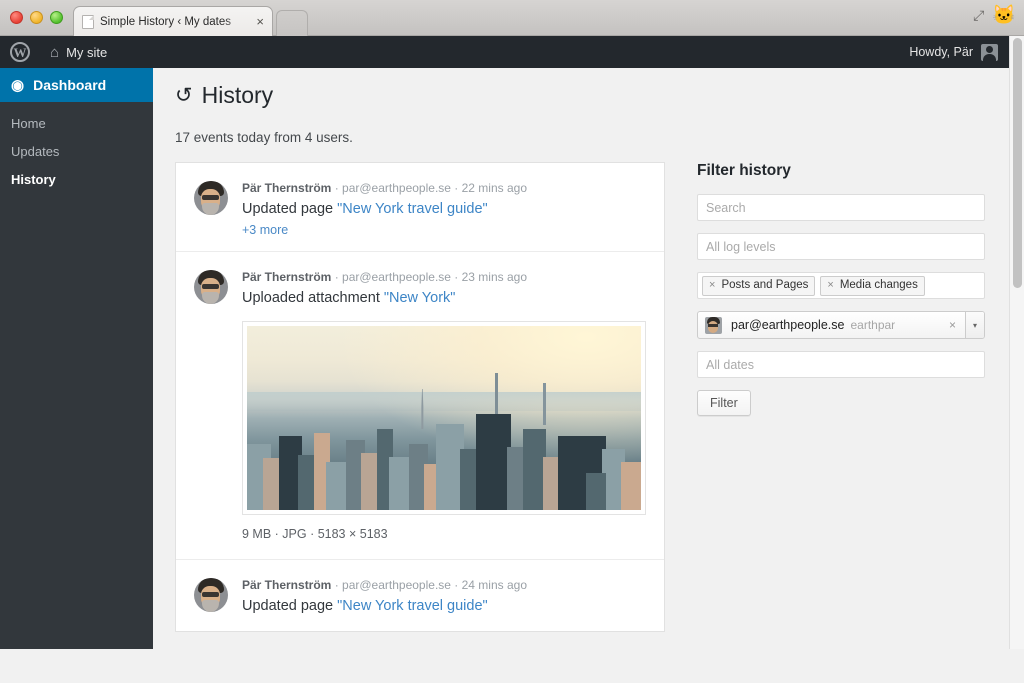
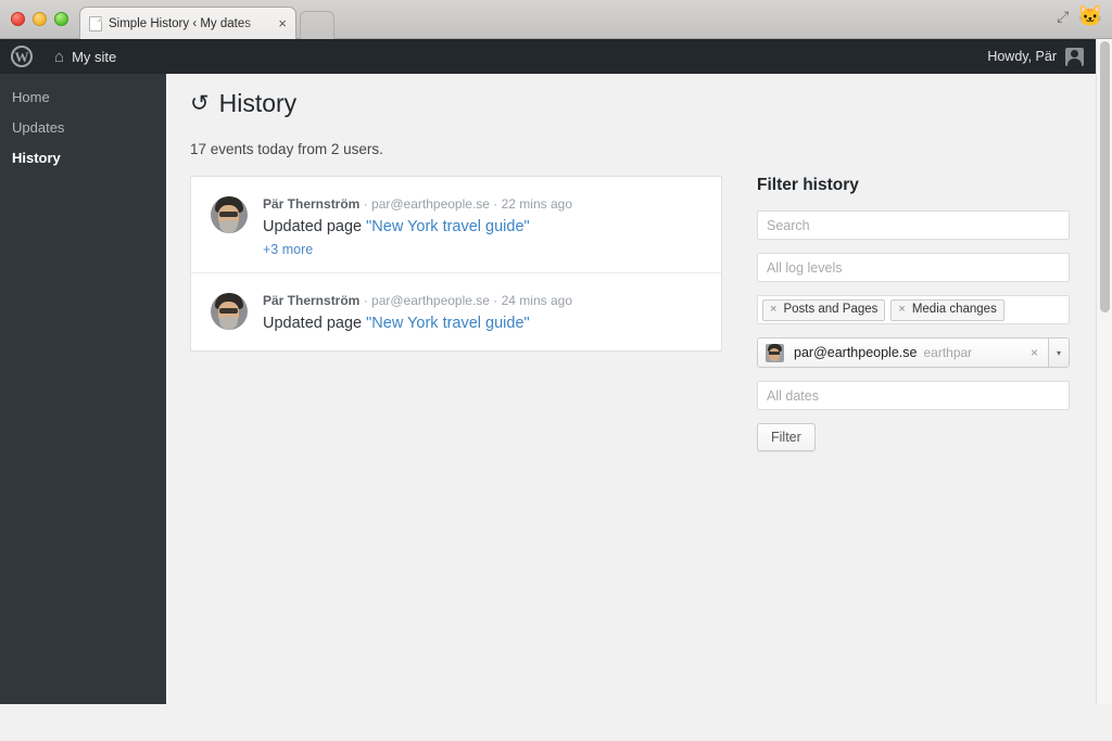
  Simple History ‹ My dates
  ×
  ⤢
  🐱
  W
  ⌂
  My site
  Howdy, Pär
- ◉
- Dashboard
  Home
  Updates
  History
  ↺
  History
- 17 events today from 4 users.
+ 17 events today from 2 users.
  Pär Thernström · par@earthpeople.se · 22 mins ago
  Updated page "New York travel guide"
  +3 more
- Pär Thernström · par@earthpeople.se · 23 mins ago
- Uploaded attachment "New York"
- 9 MB · JPG · 5183 × 5183
  Pär Thernström · par@earthpeople.se · 24 mins ago
  Updated page "New York travel guide"
  Filter history
  Search
  All log levels
  ×
  Posts and Pages
  ×
  Media changes
  par@earthpeople.se
  earthpar
  ×
  ▾
  All dates
  Filter
